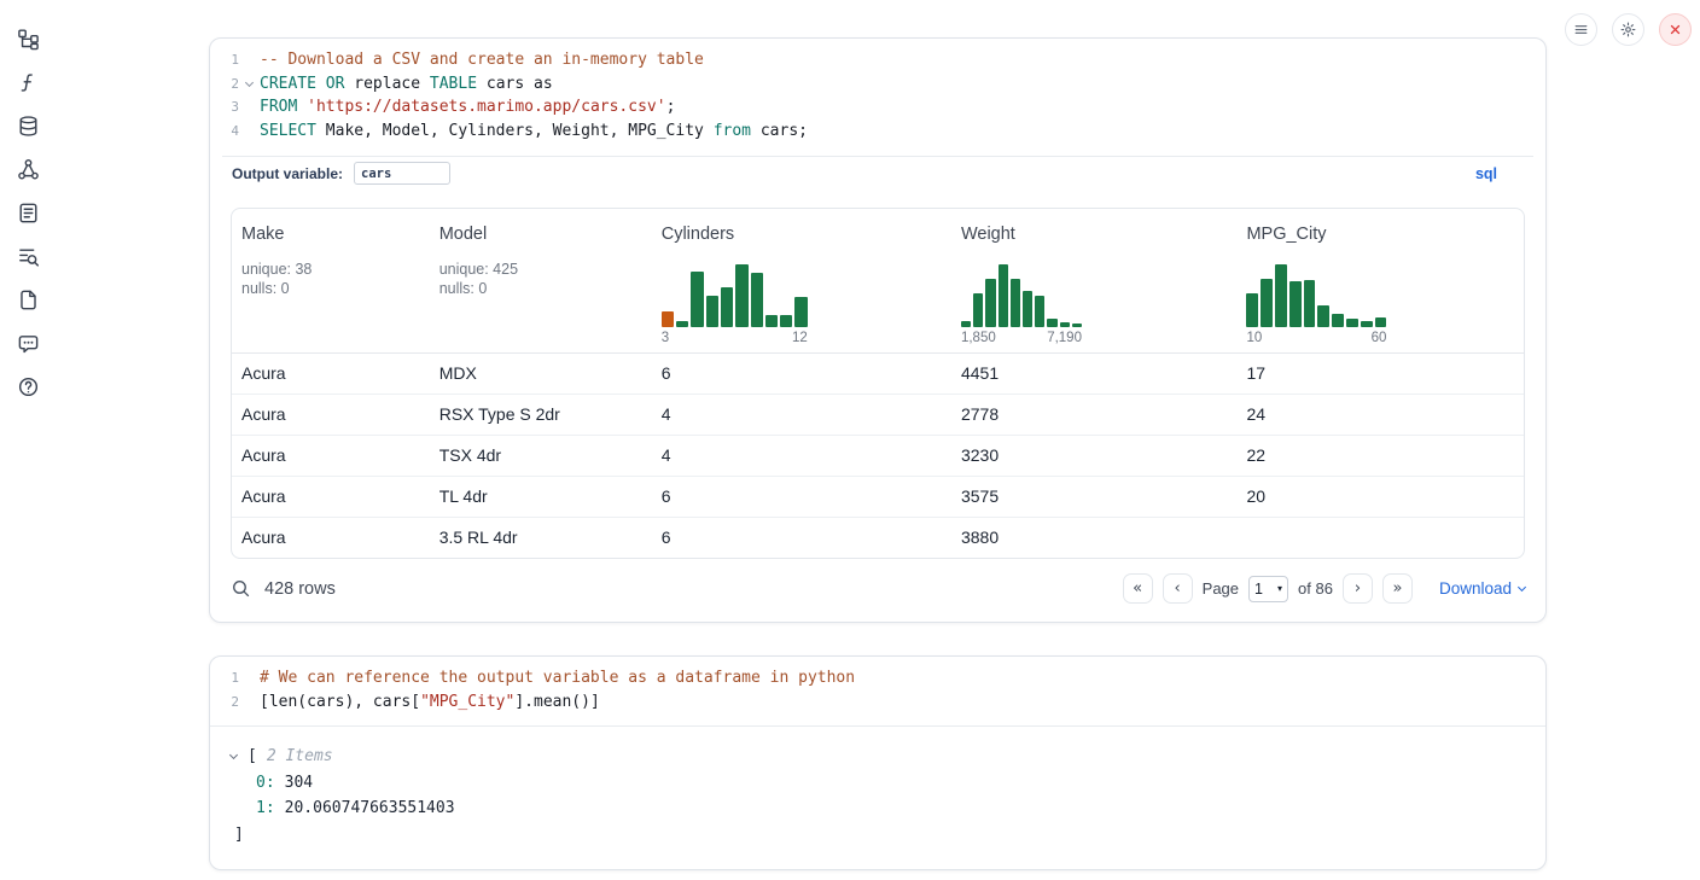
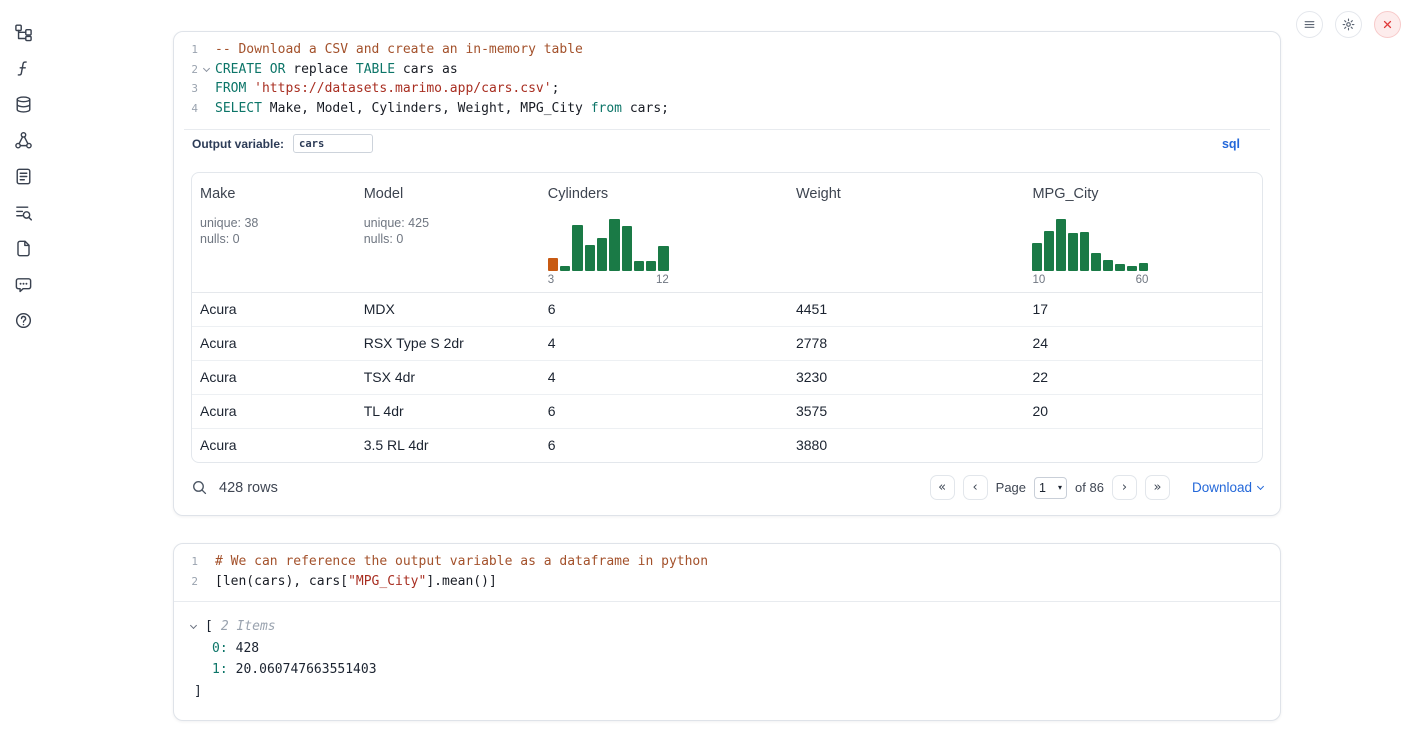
  1
  -- Download a CSV and create an in-memory table
  2
  CREATE OR replace TABLE cars as
  3
  FROM 'https://datasets.marimo.app/cars.csv';
  4
  SELECT Make, Model, Cylinders, Weight, MPG_City from cars;
  Output variable:
  cars
  sql
  Make
  unique: 38
  nulls: 0
  Model
  unique: 425
  nulls: 0
  Cylinders
  3
  12
  Weight
- 1,850
- 7,190
  MPG_City
  10
  60
  Acura
  MDX
  6
  4451
  17
  Acura
  RSX Type S 2dr
  4
  2778
  24
  Acura
  TSX 4dr
  4
  3230
  22
  Acura
  TL 4dr
  6
  3575
  20
  Acura
  3.5 RL 4dr
  6
  3880
  428 rows
  «
  ‹
  Page
  1
  ▾
  of 86
  ›
  »
  Download
  1
  # We can reference the output variable as a dataframe in python
  2
  [len(cars), cars["MPG_City"].mean()]
  [
  2 Items
  0:
- 304
+ 428
  1:
  20.060747663551403
  ]
